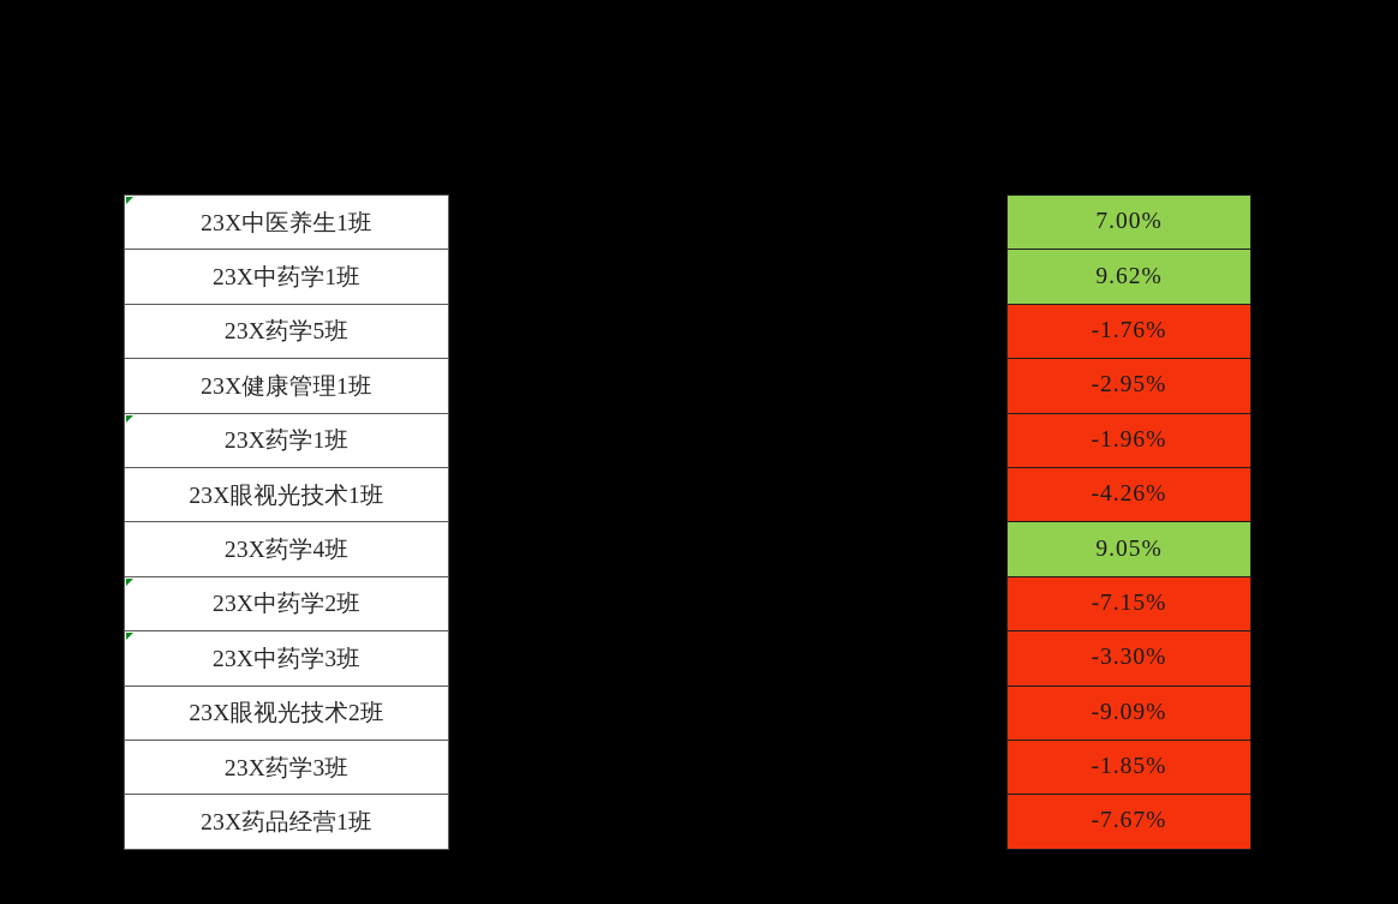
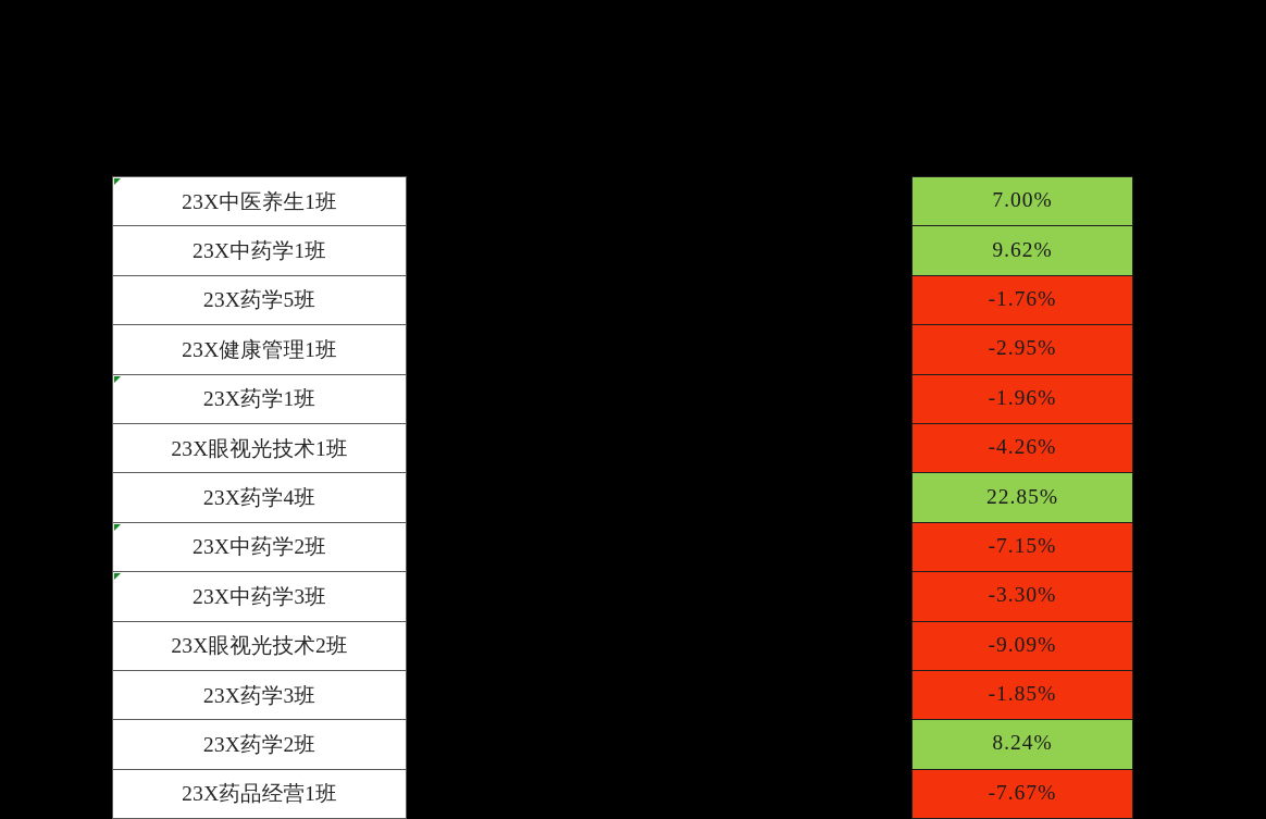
  23X中医养生1班		7.00%
  23X中药学1班		9.62%
  23X药学5班		-1.76%
  23X健康管理1班		-2.95%
  23X药学1班		-1.96%
  23X眼视光技术1班		-4.26%
- 23X药学4班		9.05%
+ 23X药学4班		22.85%
  23X中药学2班		-7.15%
  23X中药学3班		-3.30%
  23X眼视光技术2班		-9.09%
  23X药学3班		-1.85%
+ 23X药学2班		8.24%
  23X药品经营1班		-7.67%
